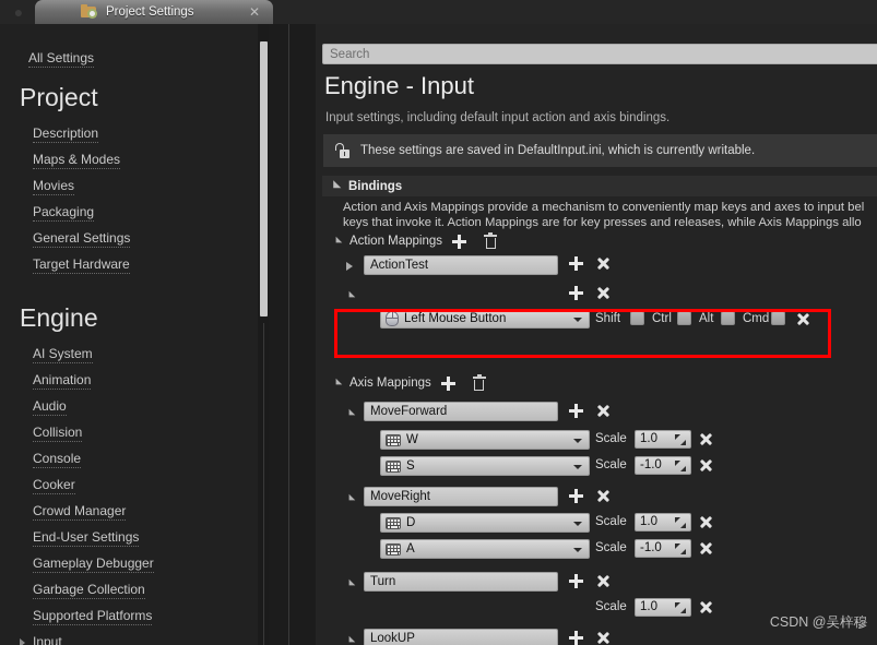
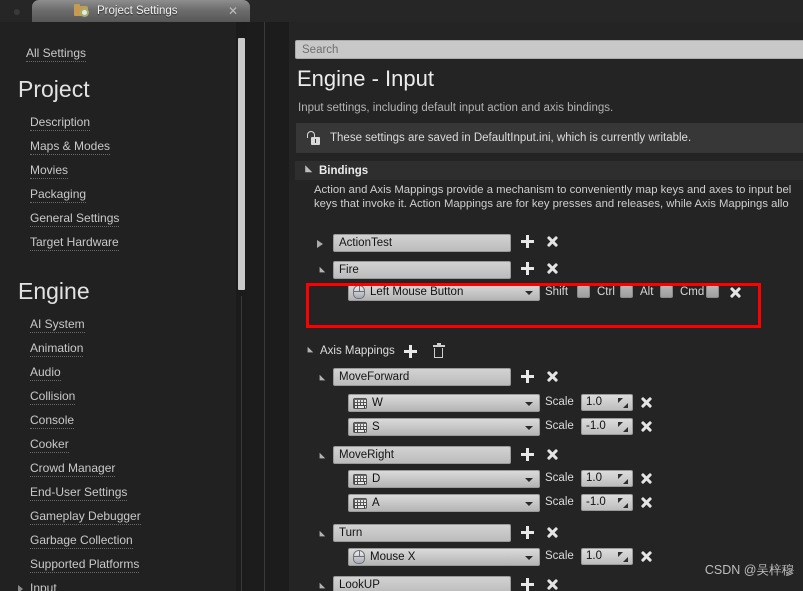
  Project Settings
  ✕
  All Settings
  Project
  Description
  Maps & Modes
  Movies
  Packaging
  General Settings
  Target Hardware
  Engine
  AI System
  Animation
  Audio
  Collision
  Console
  Cooker
  Crowd Manager
  End-User Settings
  Gameplay Debugger
  Garbage Collection
  Supported Platforms
  Input
  Search
  Engine - Input
  Input settings, including default input action and axis bindings.
  These settings are saved in DefaultInput.ini, which is currently writable.
  Bindings
  Action and Axis Mappings provide a mechanism to conveniently map keys and axes to input bel
  keys that invoke it. Action Mappings are for key presses and releases, while Axis Mappings allo
- Action Mappings
  ActionTest
+ Fire
  Left Mouse Button
  Shift
  Ctrl
  Alt
  Cmd
  Axis Mappings
  MoveForward
  W
  Scale
  1.0
  S
  Scale
  -1.0
  MoveRight
  D
  Scale
  1.0
  A
  Scale
  -1.0
  Turn
+ Mouse X
  Scale
  1.0
  LookUP
  CSDN @吴梓穆
